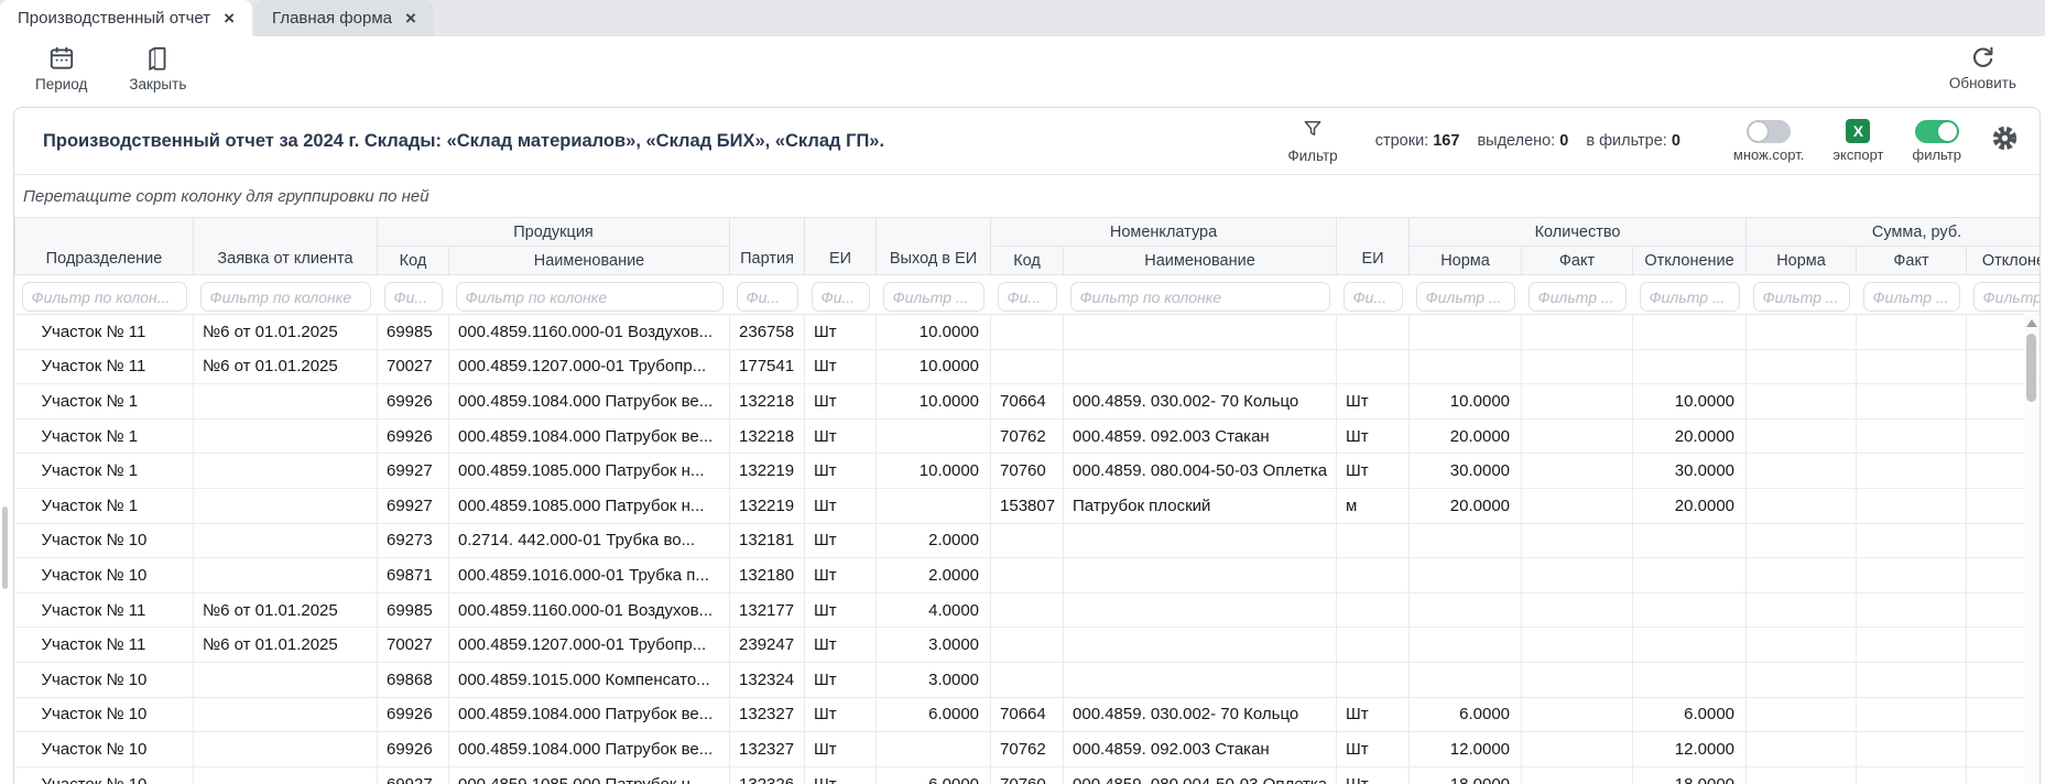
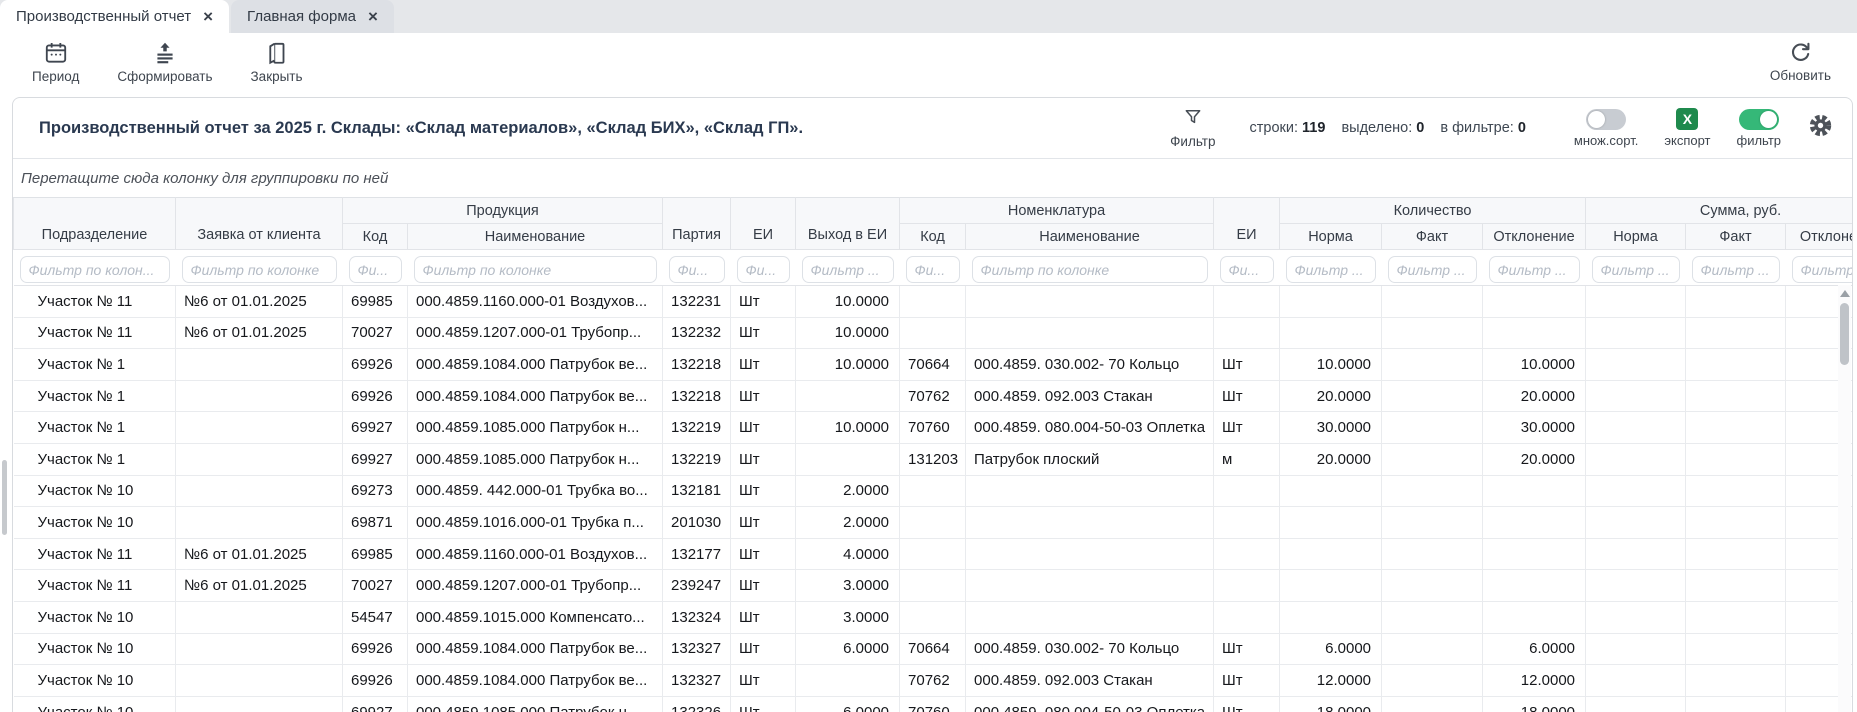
  Производственный отчет
  ×
  Главная форма
  ×
  Период
+ Сформировать
  Закрыть
  Обновить
- Производственный отчет за 2024 г. Склады: «Склад материалов», «Склад БИХ», «Склад ГП».
+ Производственный отчет за 2025 г. Склады: «Склад материалов», «Склад БИХ», «Склад ГП».
  Фильтр
- строки: 167
+ строки: 119
  выделено: 0
  в фильтре: 0
  множ.сорт.
  X
  экспорт
  фильтр
- Перетащите сорт колонку для группировки по ней
+ Перетащите сюда колонку для группировки по ней
  Подразделение	Заявка от клиента	Продукция	Партия	ЕИ	Выход в ЕИ	Номенклатура	ЕИ	Количество	Сумма, руб.
  Код	Наименование	Код	Наименование	Норма	Факт	Отклонение	Норма	Факт	Отклон
  Фильтр по колон...	Фильтр по колонке	Фи...	Фильтр по колонке	Фи...	Фи...	Фильтр ...	Фи...	Фильтр по колонке	Фи...	Фильтр ...	Фильтр ...	Фильтр ...	Фильтр ...	Фильтр ...	Фильтр
- Участок № 11	№6 от 01.01.2025	69985	000.4859.1160.000-01 Воздухов...	236758	Шт	10.0000
+ Участок № 11	№6 от 01.01.2025	69985	000.4859.1160.000-01 Воздухов...	132231	Шт	10.0000
- Участок № 11	№6 от 01.01.2025	70027	000.4859.1207.000-01 Трубопр...	177541	Шт	10.0000
+ Участок № 11	№6 от 01.01.2025	70027	000.4859.1207.000-01 Трубопр...	132232	Шт	10.0000
  Участок № 1		69926	000.4859.1084.000 Патрубок ве...	132218	Шт	10.0000	70664	000.4859. 030.002- 70 Кольцо	Шт	10.0000		10.0000
  Участок № 1		69926	000.4859.1084.000 Патрубок ве...	132218	Шт		70762	000.4859. 092.003 Стакан	Шт	20.0000		20.0000
  Участок № 1		69927	000.4859.1085.000 Патрубок н...	132219	Шт	10.0000	70760	000.4859. 080.004-50-03 Оплетка	Шт	30.0000		30.0000
- Участок № 1		69927	000.4859.1085.000 Патрубок н...	132219	Шт		153807	Патрубок плоский	м	20.0000		20.0000
+ Участок № 1		69927	000.4859.1085.000 Патрубок н...	132219	Шт		131203	Патрубок плоский	м	20.0000		20.0000
- Участок № 10		69273	0.2714. 442.000-01 Трубка во...	132181	Шт	2.0000
+ Участок № 10		69273	000.4859. 442.000-01 Трубка во...	132181	Шт	2.0000
- Участок № 10		69871	000.4859.1016.000-01 Трубка п...	132180	Шт	2.0000
+ Участок № 10		69871	000.4859.1016.000-01 Трубка п...	201030	Шт	2.0000
  Участок № 11	№6 от 01.01.2025	69985	000.4859.1160.000-01 Воздухов...	132177	Шт	4.0000
  Участок № 11	№6 от 01.01.2025	70027	000.4859.1207.000-01 Трубопр...	239247	Шт	3.0000
- Участок № 10		69868	000.4859.1015.000 Компенсато...	132324	Шт	3.0000
+ Участок № 10		54547	000.4859.1015.000 Компенсато...	132324	Шт	3.0000
  Участок № 10		69926	000.4859.1084.000 Патрубок ве...	132327	Шт	6.0000	70664	000.4859. 030.002- 70 Кольцо	Шт	6.0000		6.0000
  Участок № 10		69926	000.4859.1084.000 Патрубок ве...	132327	Шт		70762	000.4859. 092.003 Стакан	Шт	12.0000		12.0000
